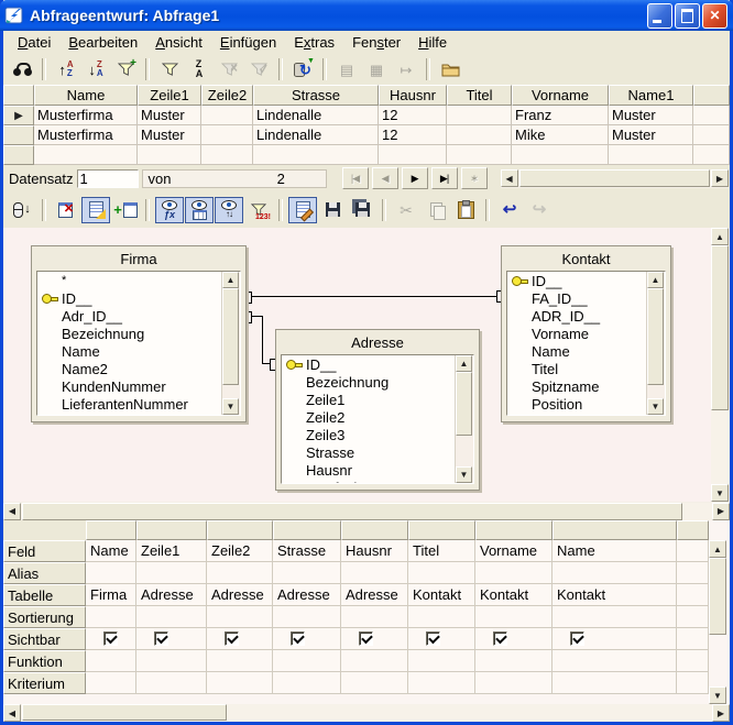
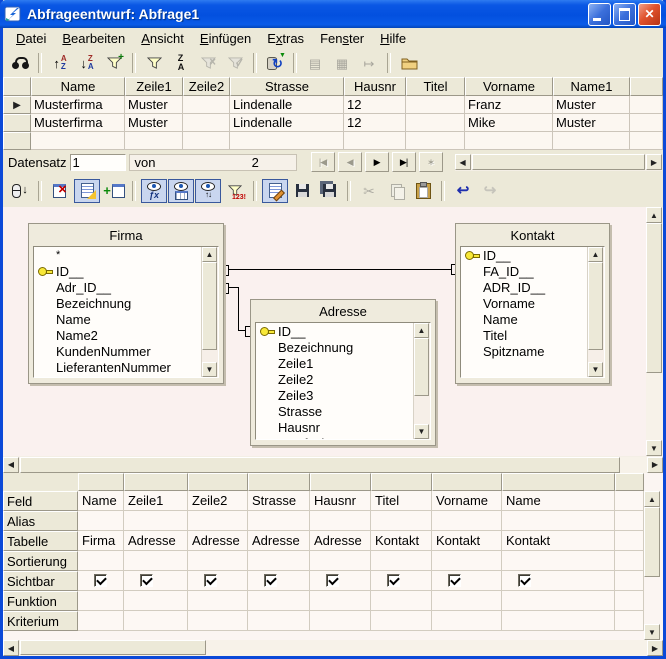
  Abfrageentwurf: Abfrage1
  ✕
  Datei
  Bearbeiten
  Ansicht
  Einfügen
  Extras
  Fenster
  Hilfe
  ↑
  A
  Z
  ↓
  Z
  A
  +
  Z
  A
  ↻
  ▤
  ▦
  ↦
  Name
  Zeile1
  Zeile2
  Strasse
  Hausnr
  Titel
  Vorname
  Name1
  ▶
  Musterfirma
  Muster
  Lindenalle
  12
  Franz
  Muster
  Musterfirma
  Muster
  Lindenalle
  12
  Mike
  Muster
  Datensatz
  1
  von
  2
  |◀
  ◀
  ▶
  ▶|
  ∗
  ◀
  ▶
  ↓
  ✕
  +
  ƒx
  ↑↓
  ✂
  ↩
  ↪
  Firma
  *
  ID__
  Adr_ID__
  Bezeichnung
  Name
  Name2
  KundenNummer
  LieferantenNummer
  ▲
  ▼
  Adresse
  ID__
  Bezeichnung
  Zeile1
  Zeile2
  Zeile3
  Strasse
  Hausnr
  ▲
  ▼
  Kontakt
  ID__
  FA_ID__
  ADR_ID__
  Vorname
  Name
  Titel
  Spitzname
- Position
  ▲
  ▼
  ▲
  ▼
  ◀
  ▶
  Feld
  Name
  Zeile1
  Zeile2
  Strasse
  Hausnr
  Titel
  Vorname
  Name
  Alias
  Tabelle
  Firma
  Adresse
  Adresse
  Adresse
  Adresse
  Kontakt
  Kontakt
  Kontakt
  Sortierung
  Sichtbar
  Funktion
  Kriterium
  ▲
  ▼
  ◀
  ▶
